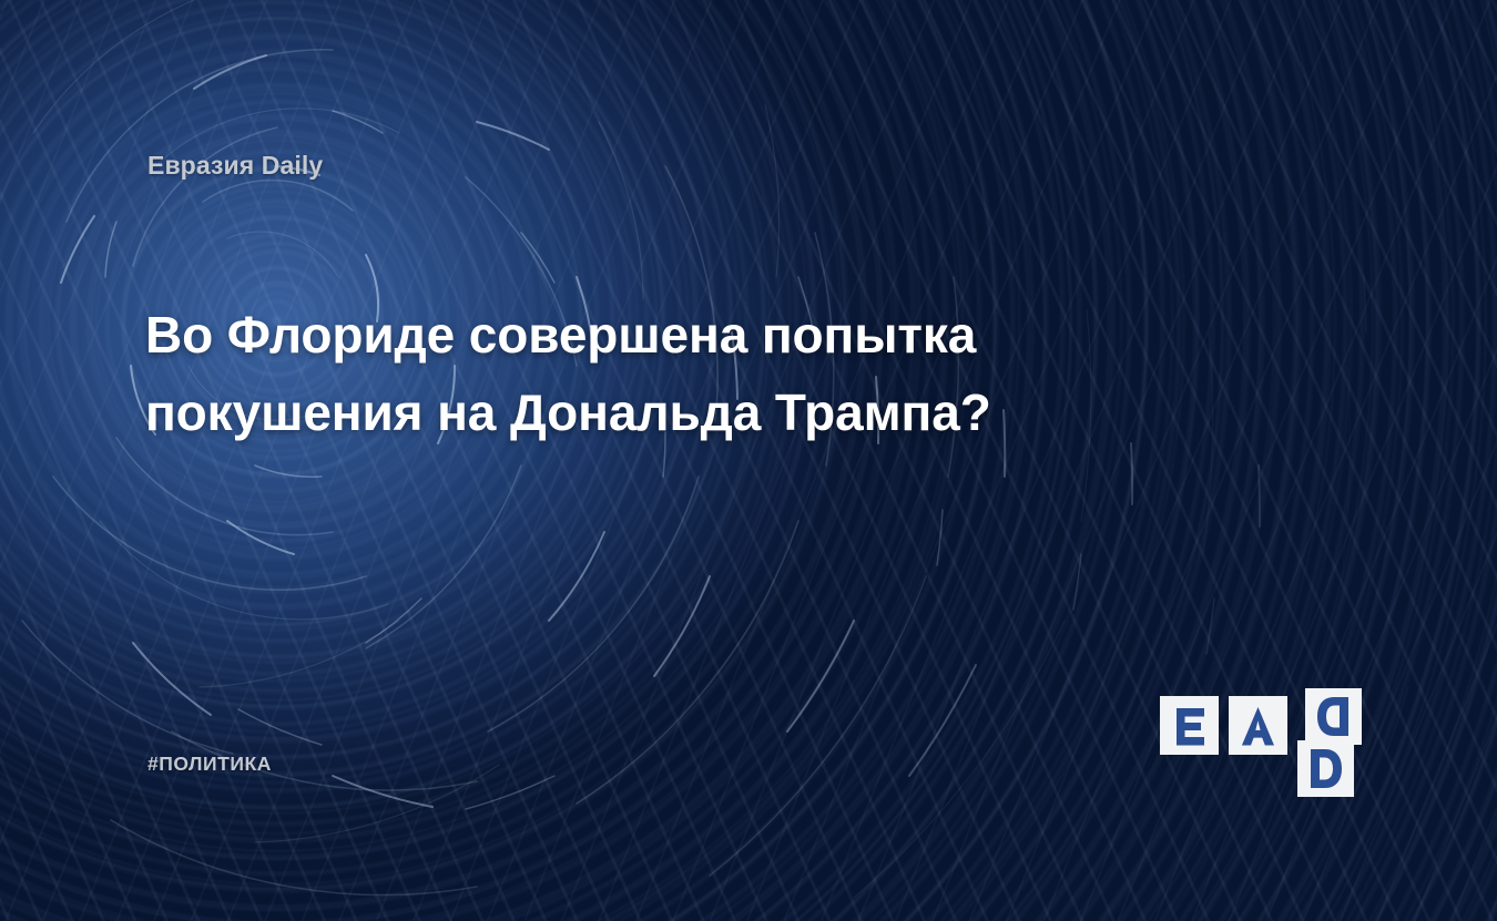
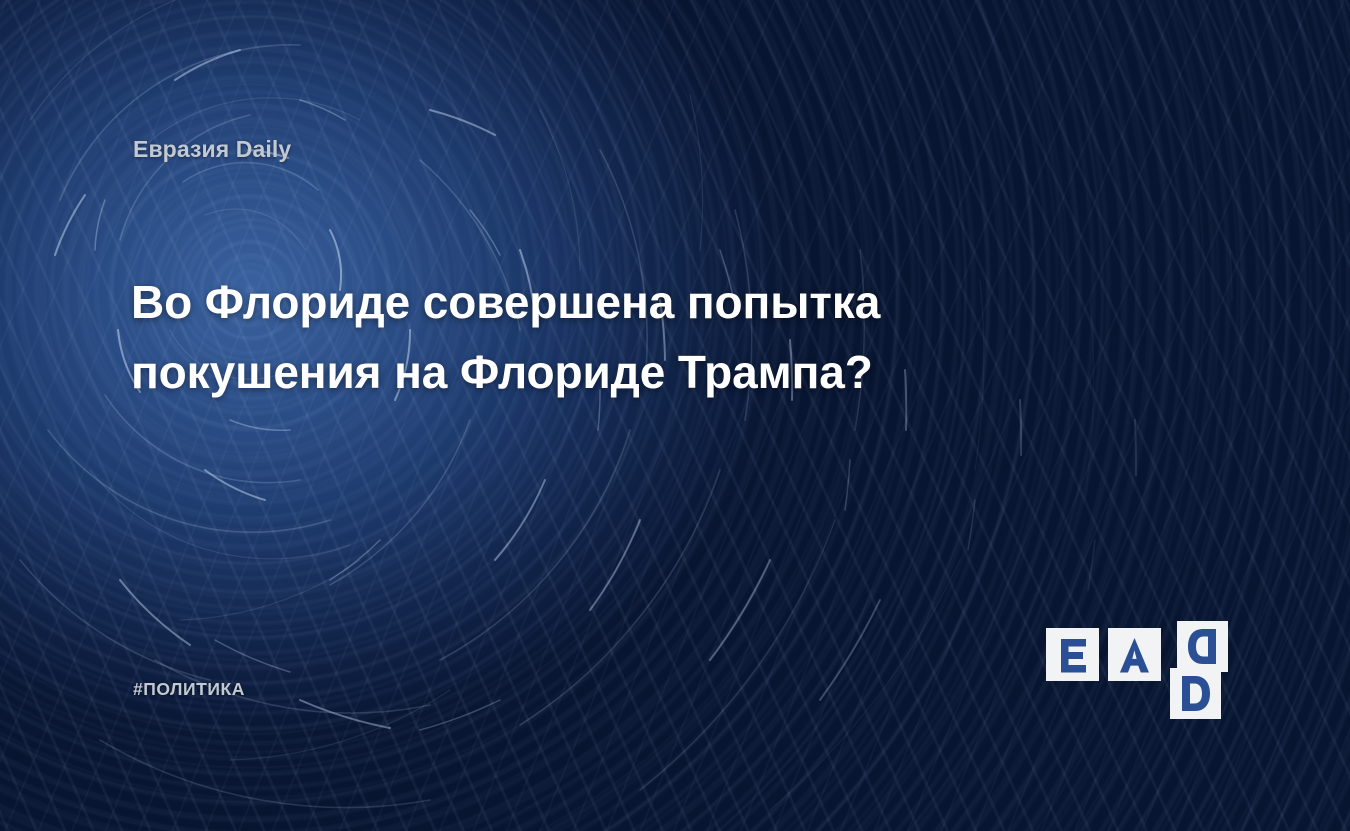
  Евразия Daily
- Во Флориде совершена попытка покушения на Дональда Трампа?
+ Во Флориде совершена попытка покушения на Флориде Трампа?
  #ПОЛИТИКА
